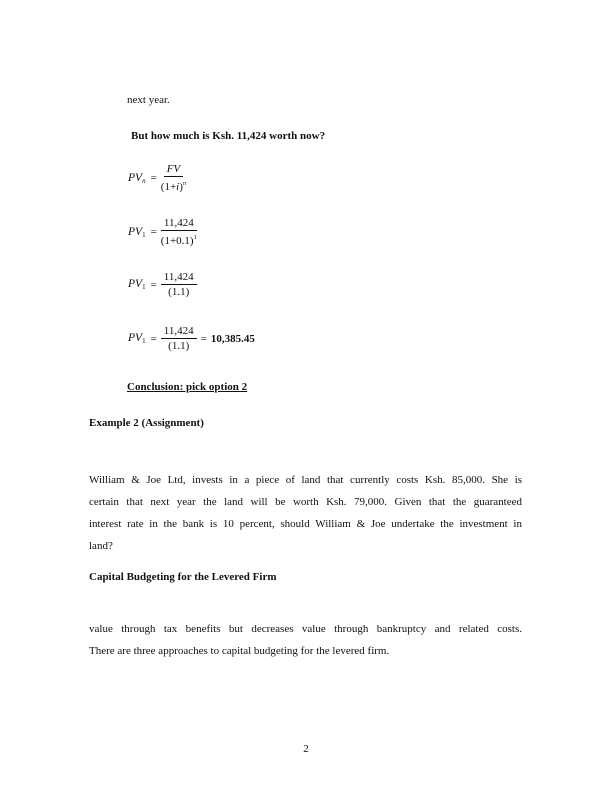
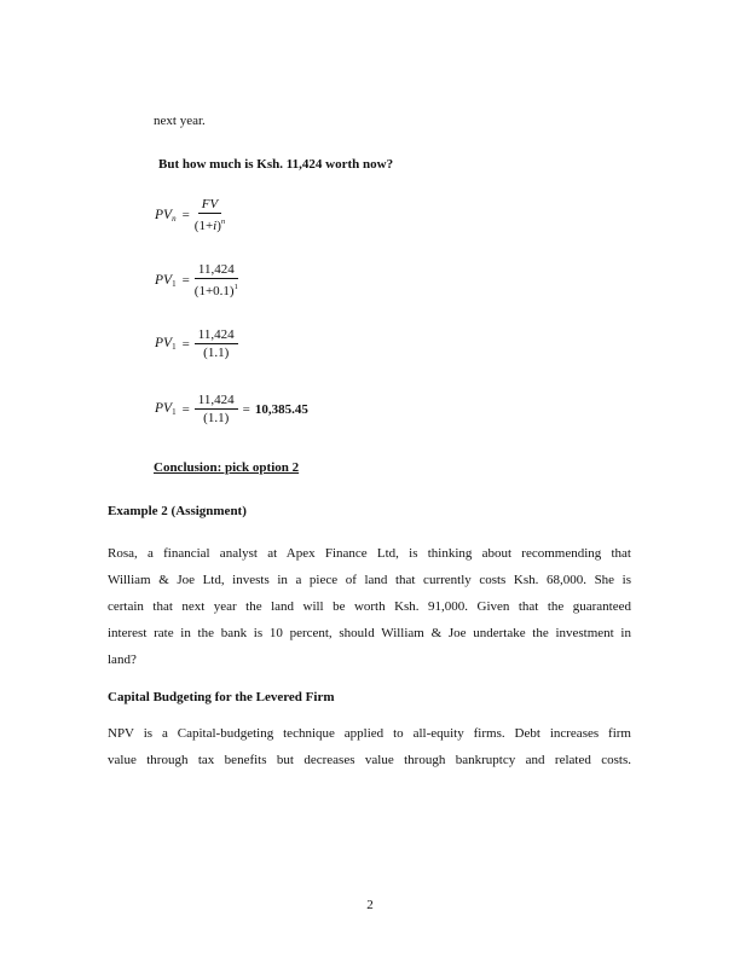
  next year.
  But how much is Ksh. 11,424 worth now?
  PVn
  =
  FV
  (1+i)
  PV1
  =
  11,424
  (1+0.1)
  PV1
  =
  11,424
  (1.1)
  PV1
  =
  11,424
  (1.1)
  =
  10,385.45
  Conclusion: pick option 2
  Example 2 (Assignment)
+ Rosa, a financial analyst at Apex Finance Ltd, is thinking about recommending that
- William & Joe Ltd, invests in a piece of land that currently costs Ksh. 85,000. She is
+ William & Joe Ltd, invests in a piece of land that currently costs Ksh. 68,000. She is
- certain that next year the land will be worth Ksh. 79,000. Given that the guaranteed
+ certain that next year the land will be worth Ksh. 91,000. Given that the guaranteed
  interest rate in the bank is 10 percent, should William & Joe undertake the investment in
  land?
  Capital Budgeting for the Levered Firm
+ NPV is a Capital-budgeting technique applied to all-equity firms. Debt increases firm
  value through tax benefits but decreases value through bankruptcy and related costs.
- There are three approaches to capital budgeting for the levered firm.
  2
